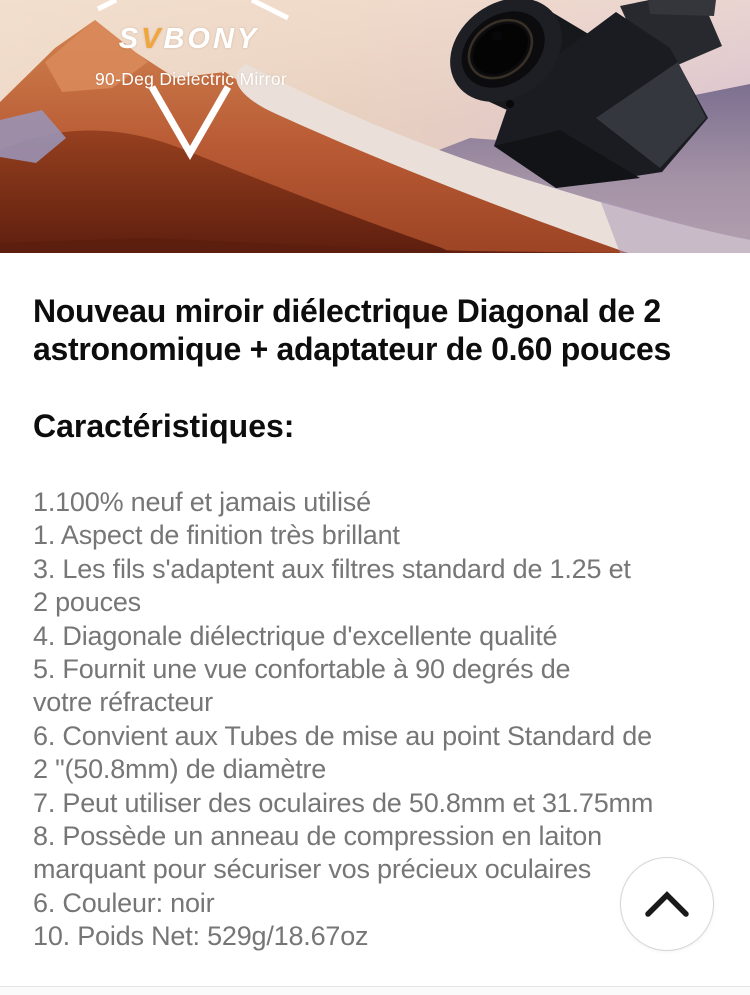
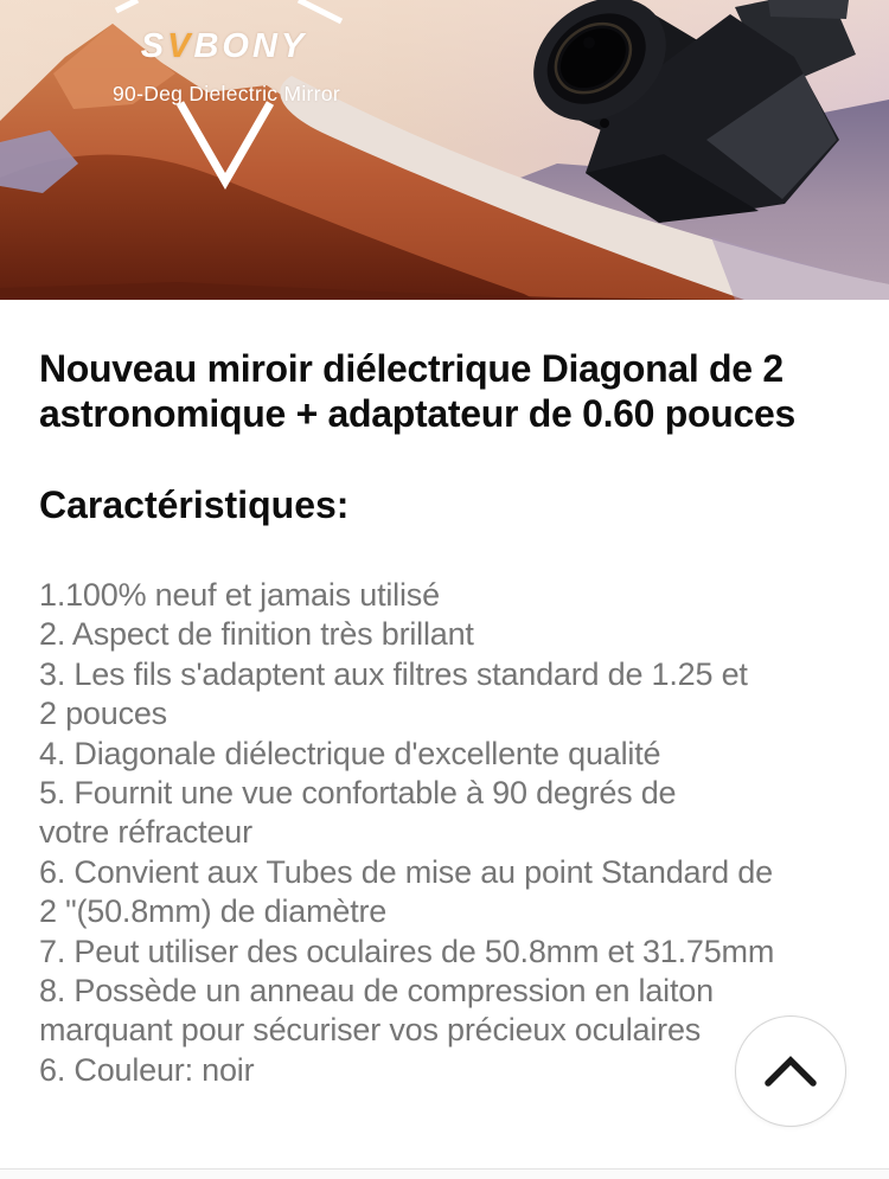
  SVBONY
  90-Deg Dielectric Mirror
  Nouveau miroir diélectrique Diagonal de 2
  astronomique + adaptateur de 0.60 pouces
  Caractéristiques:
  1.100% neuf et jamais utilisé
- 1. Aspect de finition très brillant
+ 2. Aspect de finition très brillant
  3. Les fils s'adaptent aux filtres standard de 1.25 et
  2 pouces
  4. Diagonale diélectrique d'excellente qualité
  5. Fournit une vue confortable à 90 degrés de
  votre réfracteur
  6. Convient aux Tubes de mise au point Standard de
  2 "(50.8mm) de diamètre
  7. Peut utiliser des oculaires de 50.8mm et 31.75mm
  8. Possède un anneau de compression en laiton
  marquant pour sécuriser vos précieux oculaires
  6. Couleur: noir
- 10. Poids Net: 529g/18.67oz
